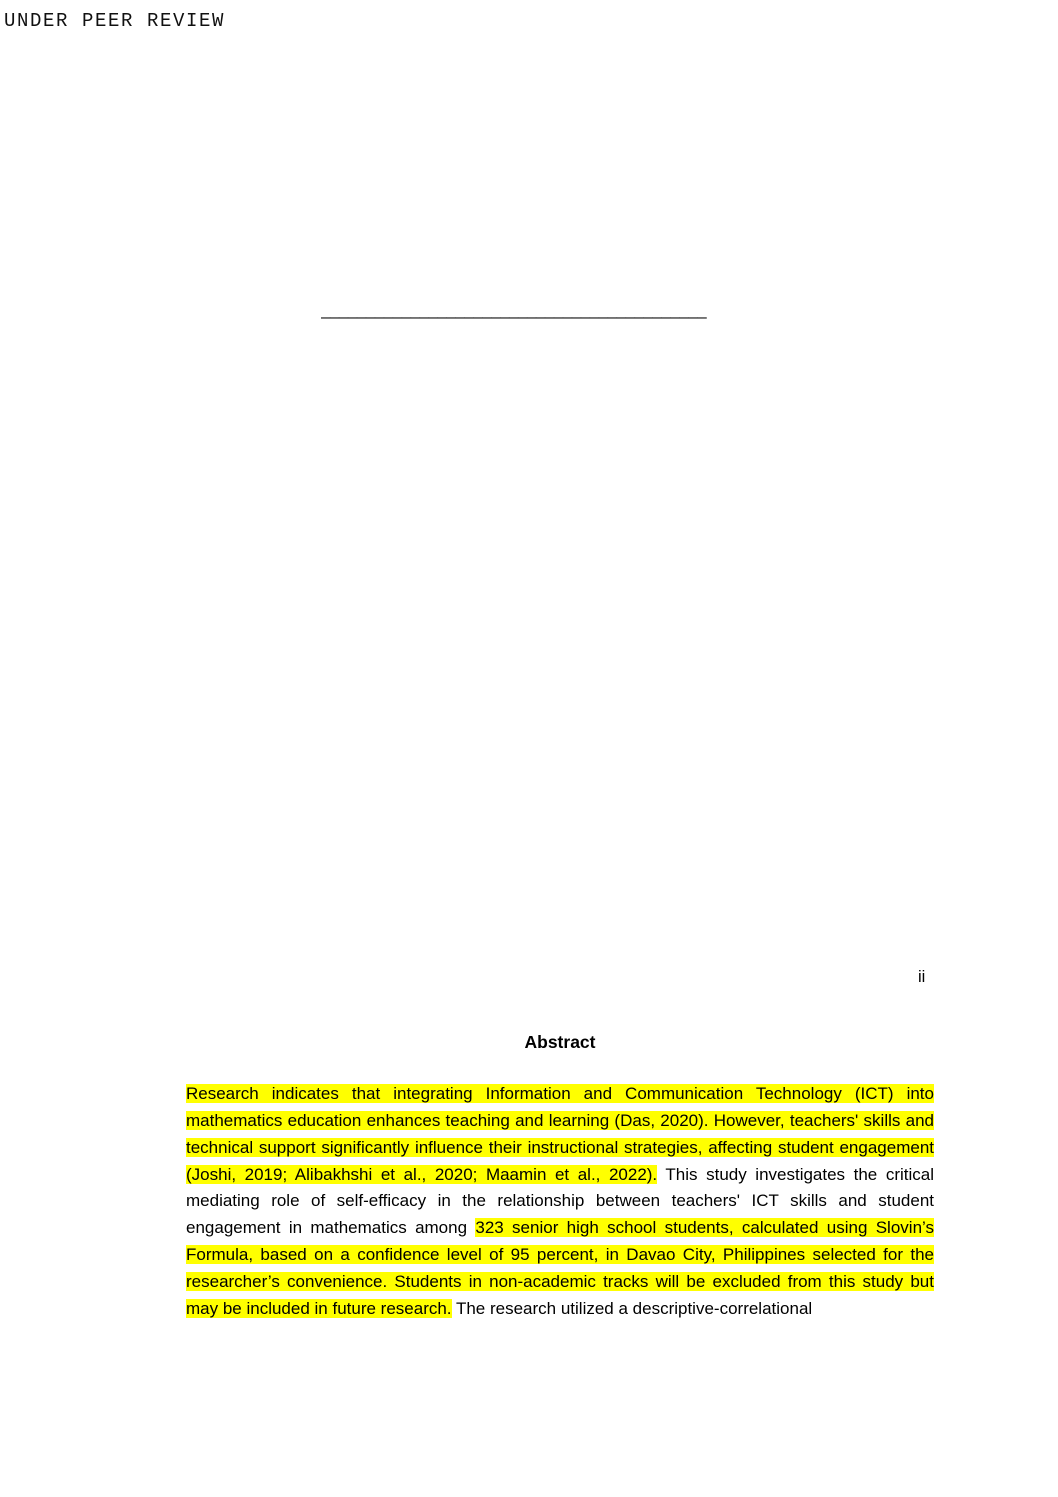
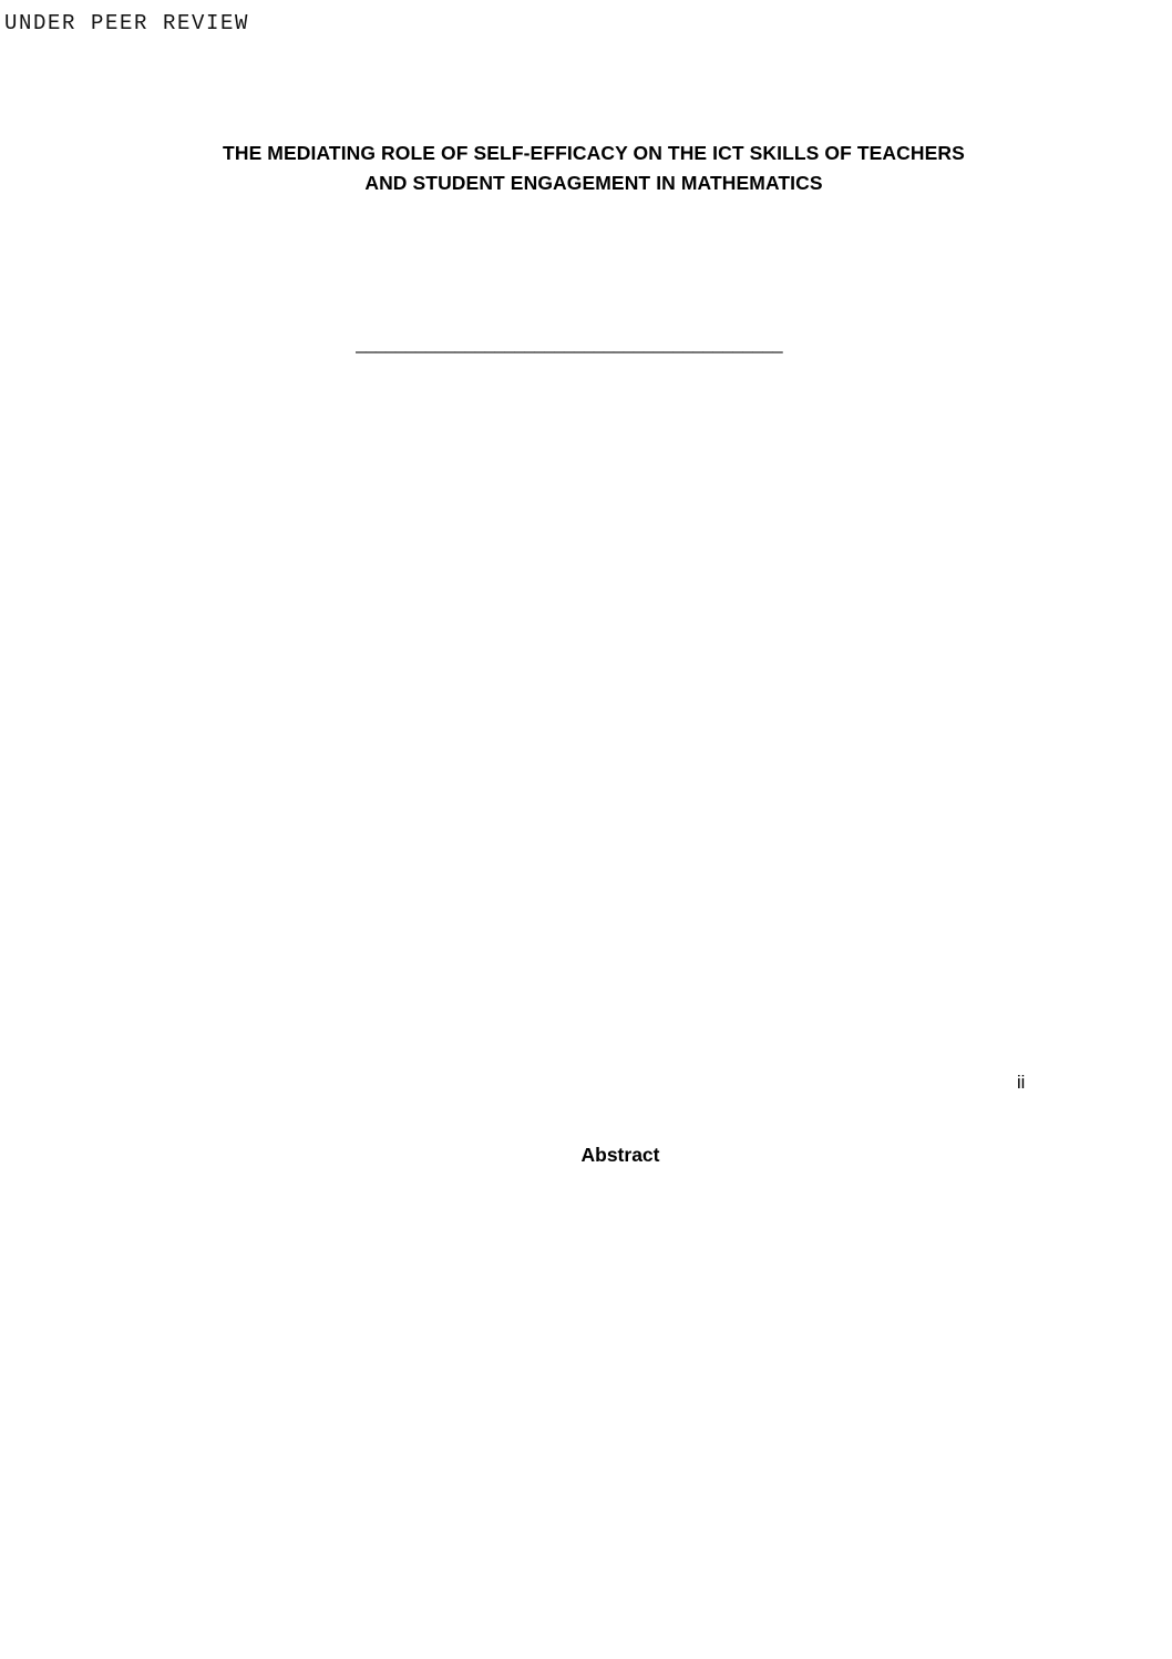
  UNDER PEER REVIEW
+ THE MEDIATING ROLE OF SELF-EFFICACY ON THE ICT SKILLS OF TEACHERS AND STUDENT ENGAGEMENT IN MATHEMATICS
  ___________________________________________
  ii
  Abstract
- Research indicates that integrating Information and Communication Technology (ICT) into mathematics education enhances teaching and learning (Das, 2020). However, teachers' skills and technical support significantly influence their instructional strategies, affecting student engagement (Joshi, 2019; Alibakhshi et al., 2020; Maamin et al., 2022). This study investigates the critical mediating role of self-efficacy in the relationship between teachers' ICT skills and student engagement in mathematics among 323 senior high school students, calculated using Slovin’s Formula, based on a confidence level of 95 percent, in Davao City, Philippines selected for the researcher’s convenience. Students in non-academic tracks will be excluded from this study but may be included in future research. The research utilized a descriptive-correlational
